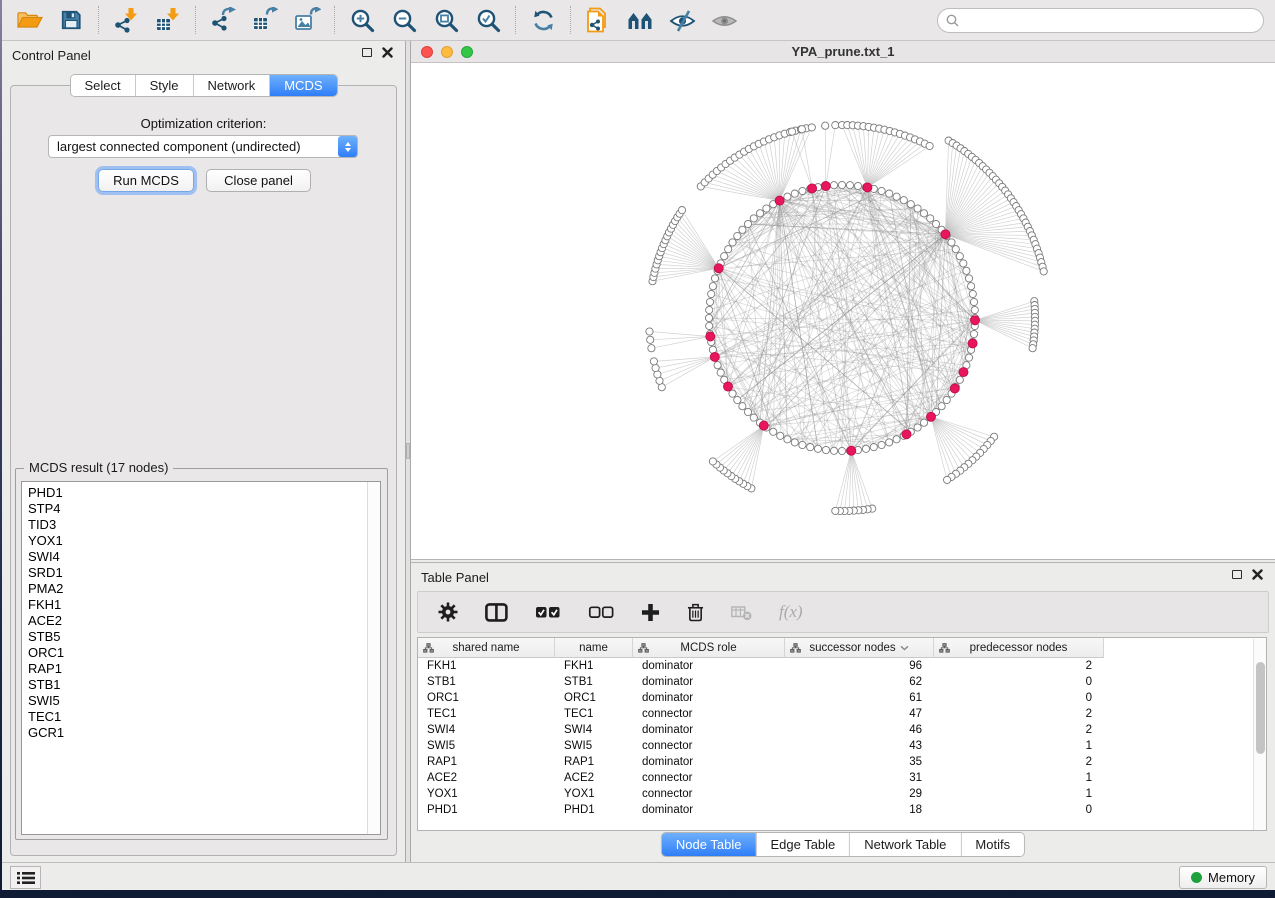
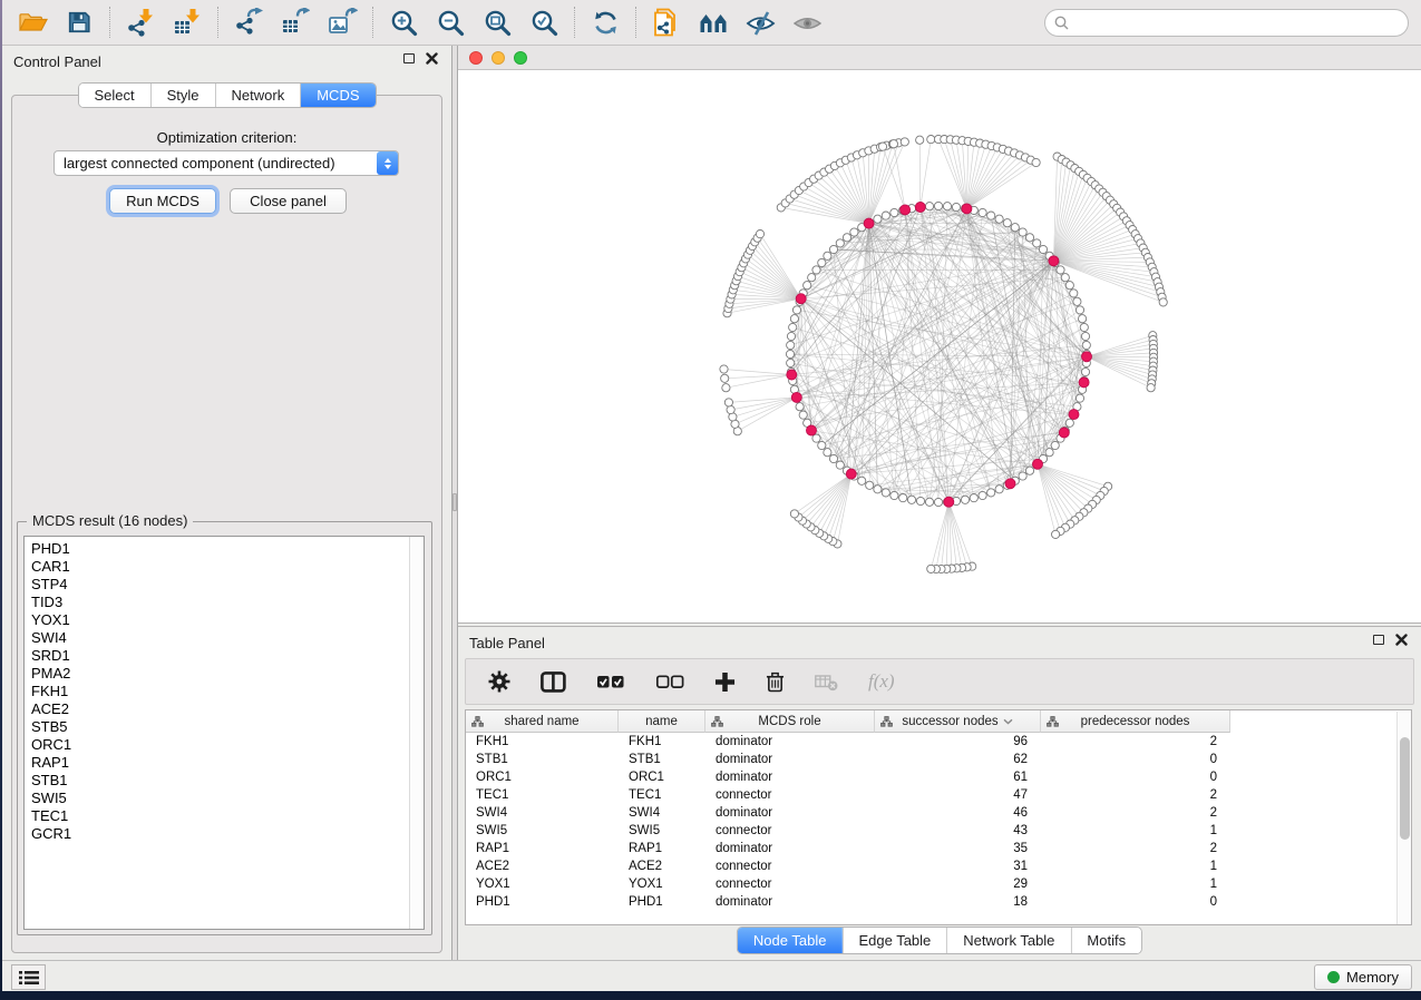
  Control Panel
  Optimization criterion:
  largest connected component (undirected)
  Run MCDS
  Close panel
- MCDS result (17 nodes)
+ MCDS result (16 nodes)
  PHD1
+ CAR1
  STP4
  TID3
  YOX1
  SWI4
  SRD1
  PMA2
  FKH1
  ACE2
  STB5
  ORC1
  RAP1
  STB1
  SWI5
  TEC1
  GCR1
  Select
  Style
  Network
  MCDS
- YPA_prune.txt_1
  Table Panel
  f(x)
  shared name
  name
  MCDS role
  successor nodes
  predecessor nodes
  FKH1
  FKH1
  dominator
  96
  2
  STB1
  STB1
  dominator
  62
  0
  ORC1
  ORC1
  dominator
  61
  0
  TEC1
  TEC1
  connector
  47
  2
  SWI4
  SWI4
  dominator
  46
  2
  SWI5
  SWI5
  connector
  43
  1
  RAP1
  RAP1
  dominator
  35
  2
  ACE2
  ACE2
  connector
  31
  1
  YOX1
  YOX1
  connector
  29
  1
  PHD1
  PHD1
  dominator
  18
  0
  Node Table
  Edge Table
  Network Table
  Motifs
  Memory
